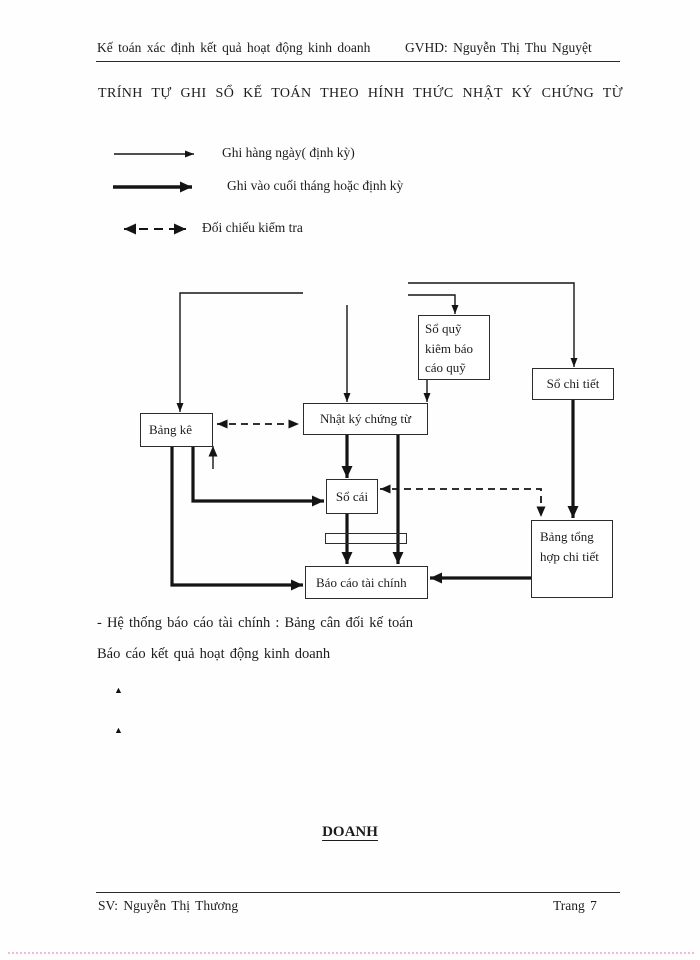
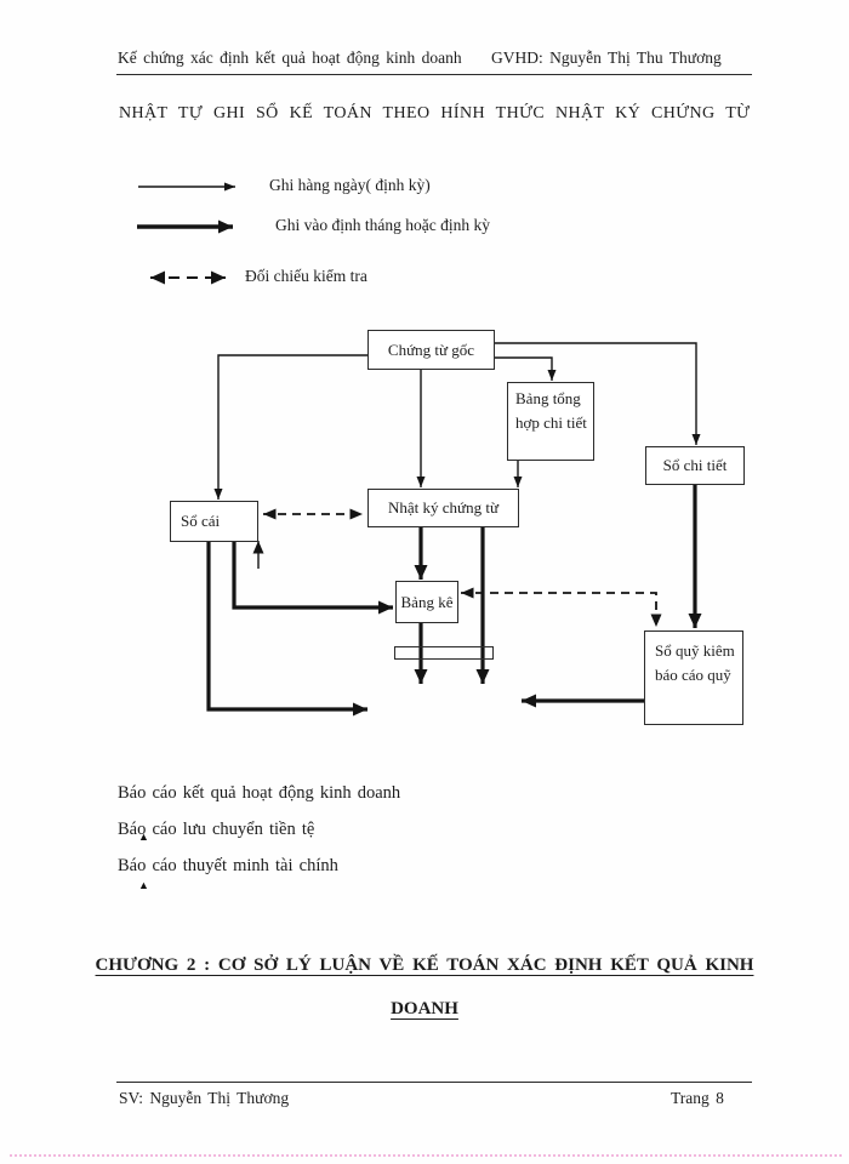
- Kế toán xác định kết quả hoạt động kinh doanh
+ Kế chứng xác định kết quả hoạt động kinh doanh
- GVHD: Nguyễn Thị Thu Nguyệt
+ GVHD: Nguyễn Thị Thu Thương
- TRÍNH TỰ GHI SỔ KẾ TOÁN THEO HÍNH THỨC NHẬT KÝ CHỨNG TỪ
+ NHẬT TỰ GHI SỔ KẾ TOÁN THEO HÍNH THỨC NHẬT KÝ CHỨNG TỪ
  Ghi hàng ngày( định kỳ)
- Ghi vào cuối tháng hoặc định kỳ
+ Ghi vào định tháng hoặc định kỳ
  Đối chiếu kiểm tra
+ Chứng từ gốc
- Sổ quỹ kiêm báo cáo quỹ
+ Bảng tổng hợp chi tiết
  Sổ chi tiết
- Bảng kê
+ Sổ cái
  Nhật ký chứng từ
- Sổ cái
+ Bảng kê
- Báo cáo tài chính
- Bảng tổng hợp chi tiết
+ Sổ quỹ kiêm báo cáo quỹ
- - Hệ thống báo cáo tài chính : Bảng cân đối kế toán
  Báo cáo kết quả hoạt động kinh doanh
+ Báo cáo lưu chuyển tiền tệ
+ Báo cáo thuyết minh tài chính
  ▲
  ▲
+ CHƯƠNG 2 : CƠ SỞ LÝ LUẬN VỀ KẾ TOÁN XÁC ĐỊNH KẾT QUẢ KINH
  DOANH
  SV: Nguyễn Thị Thương
- Trang 7
+ Trang 8
